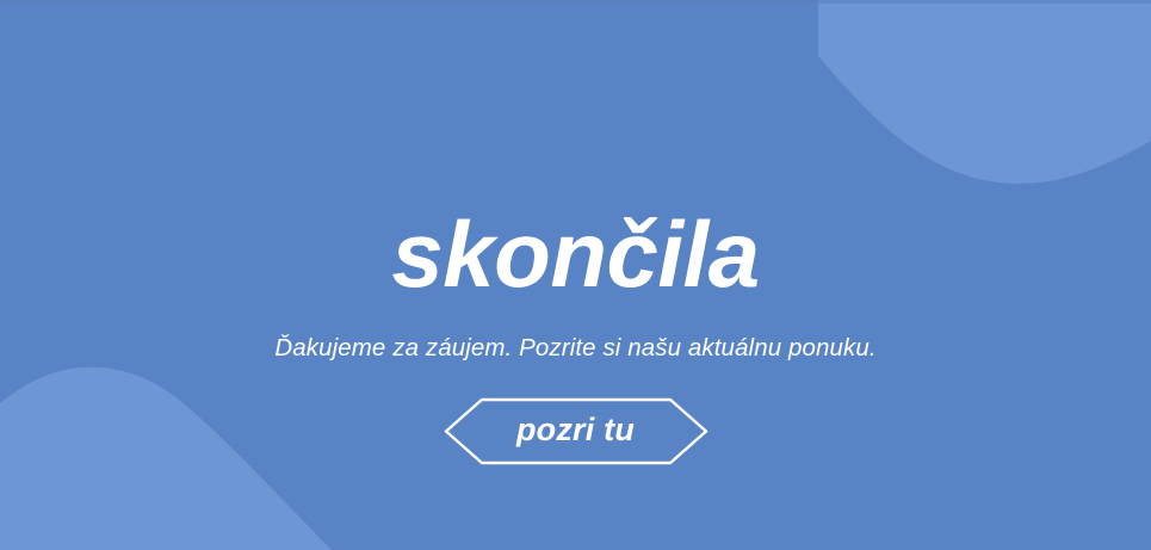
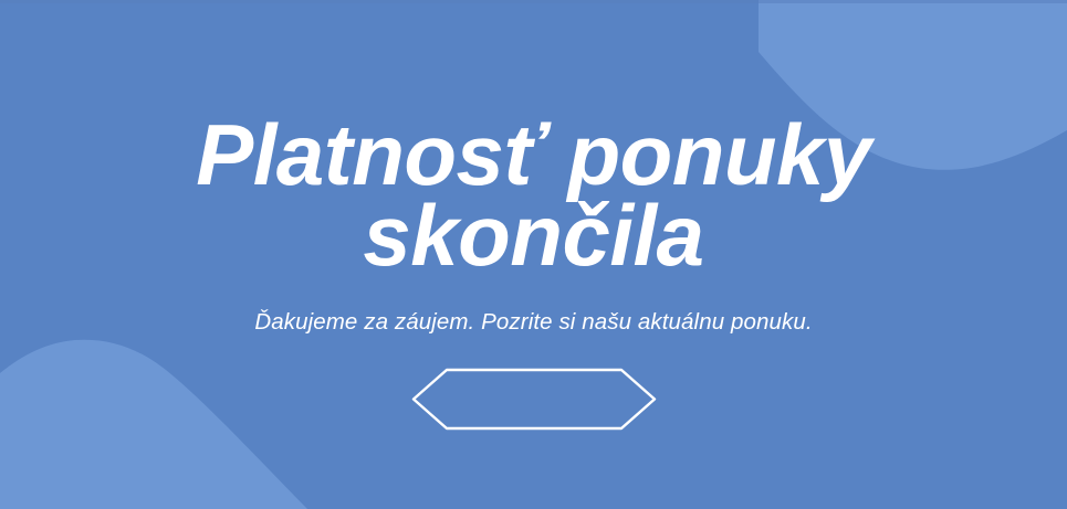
+ Platnosť ponuky
  skončila
  Ďakujeme za záujem. Pozrite si našu aktuálnu ponuku.
- pozri tu
